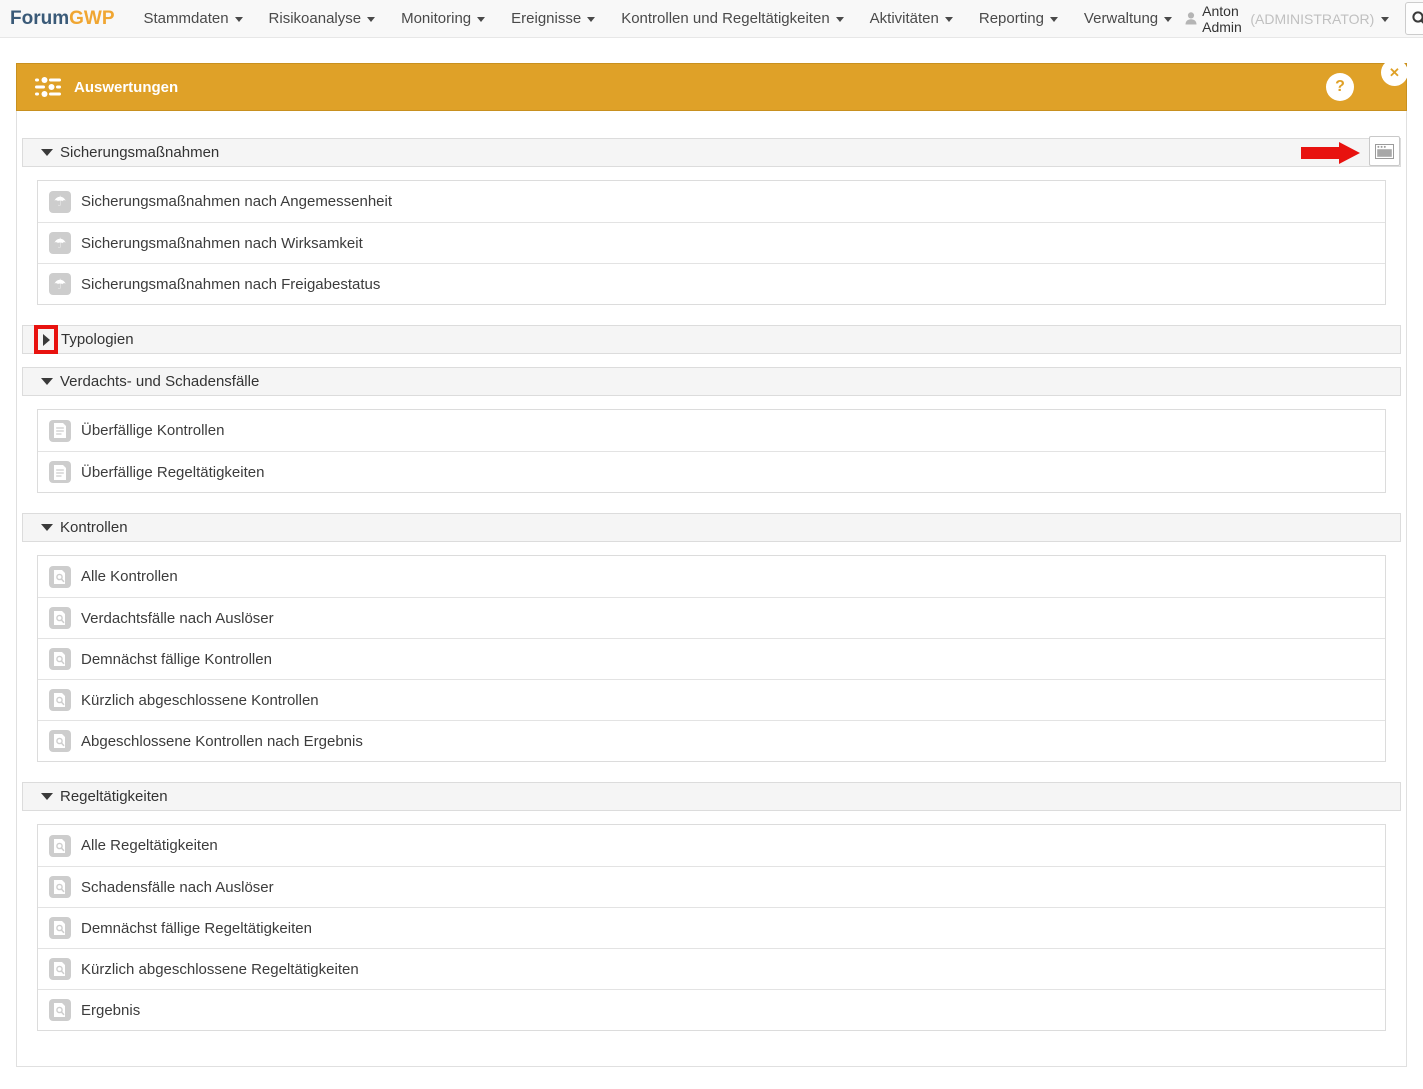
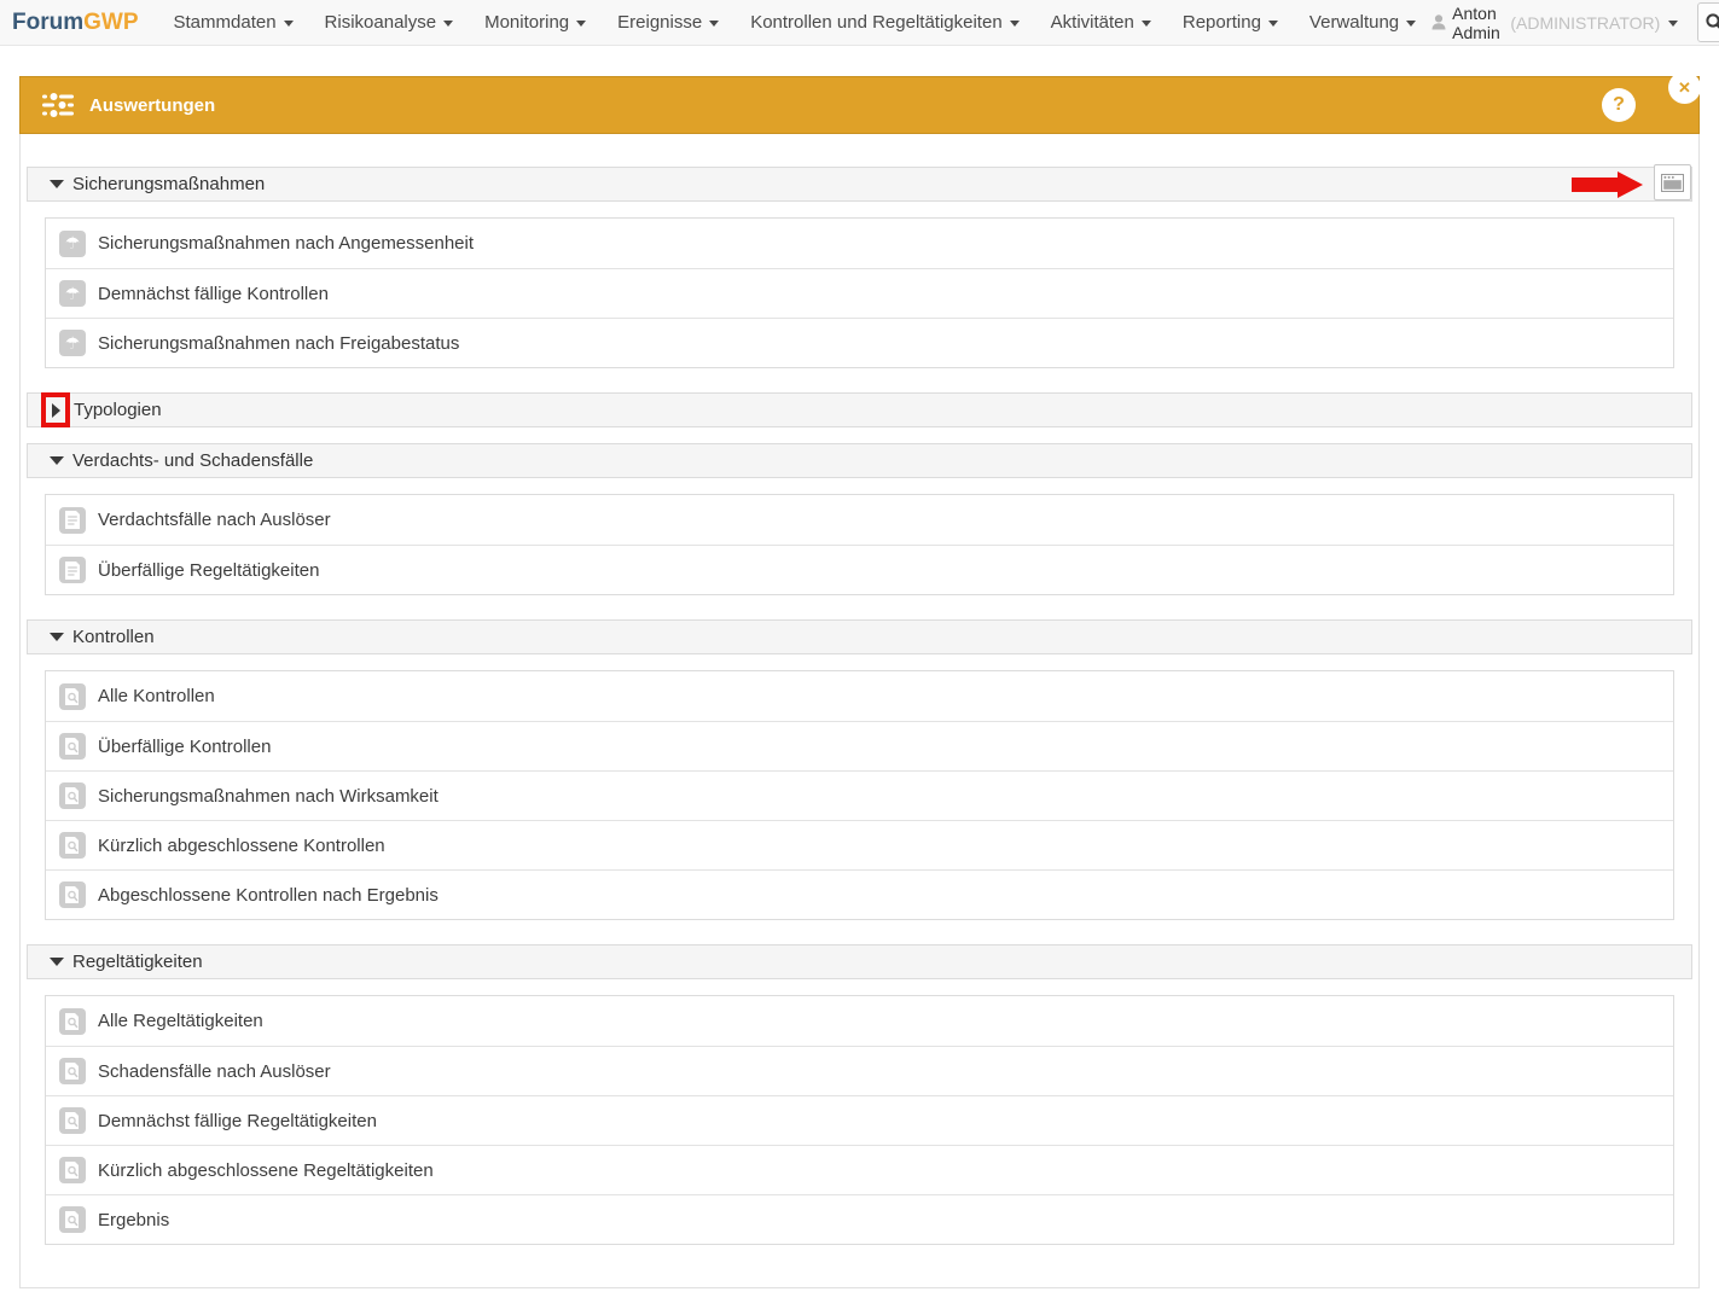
  ForumGWP
  Stammdaten
  Risikoanalyse
  Monitoring
  Ereignisse
  Kontrollen und Regeltätigkeiten
  Aktivitäten
  Reporting
  Verwaltung
  Anton Admin
  (ADMINISTRATOR)
  Auswertungen
  ?
  ✕
  Sicherungsmaßnahmen
  ☂
  Sicherungsmaßnahmen nach Angemessenheit
  ☂
- Sicherungsmaßnahmen nach Wirksamkeit
+ Demnächst fällige Kontrollen
  ☂
  Sicherungsmaßnahmen nach Freigabestatus
  Typologien
  Verdachts- und Schadensfälle
- Überfällige Kontrollen
+ Verdachtsfälle nach Auslöser
  Überfällige Regeltätigkeiten
  Kontrollen
  Alle Kontrollen
- Verdachtsfälle nach Auslöser
+ Überfällige Kontrollen
- Demnächst fällige Kontrollen
+ Sicherungsmaßnahmen nach Wirksamkeit
  Kürzlich abgeschlossene Kontrollen
  Abgeschlossene Kontrollen nach Ergebnis
  Regeltätigkeiten
  Alle Regeltätigkeiten
  Schadensfälle nach Auslöser
  Demnächst fällige Regeltätigkeiten
  Kürzlich abgeschlossene Regeltätigkeiten
  Ergebnis
